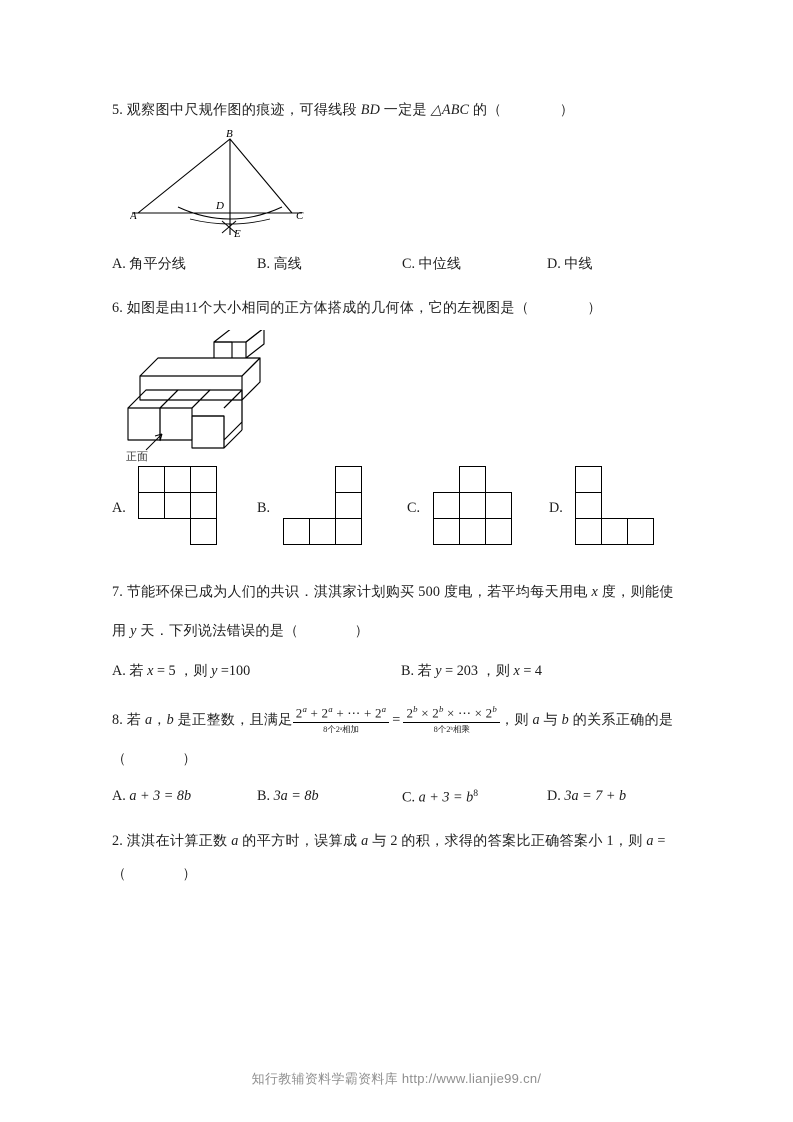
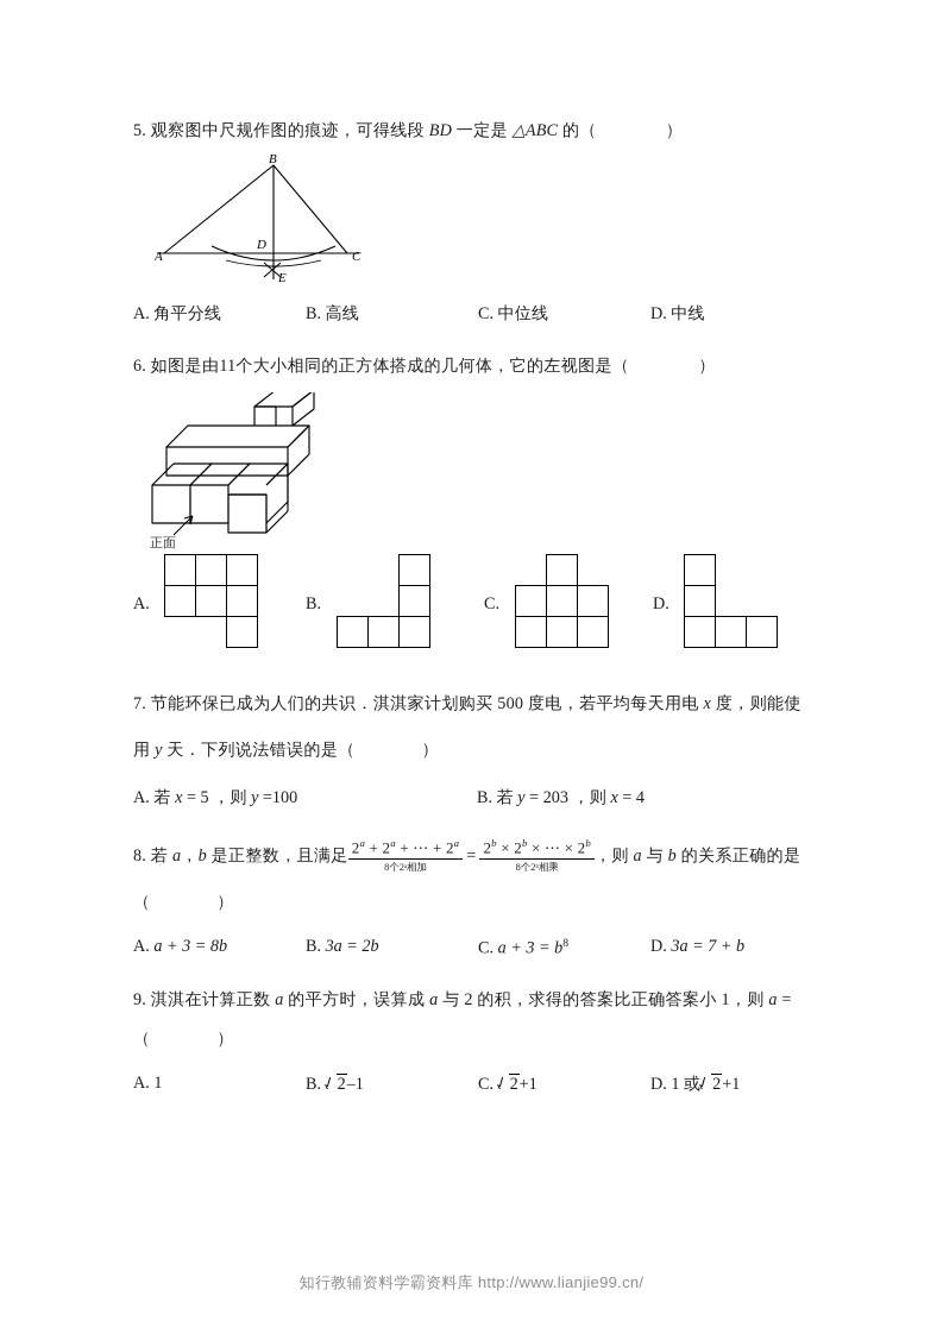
  5. 观察图中尺规作图的痕迹，可得线段 BD 一定是 △ABC 的（ ）
  A
  B
  C
  D
  E
  A. 角平分线
  B. 高线
  C. 中位线
  D. 中线
  6. 如图是由11个大小相同的正方体搭成的几何体，它的左视图是（ ）
  正面
  A.
  B.
  C.
  D.
  7. 节能环保已成为人们的共识．淇淇家计划购买 500 度电，若平均每天用电 x 度，则能使
  用 y 天．下列说法错误的是（ ）
  A. 若 x = 5 ，则 y =100
  B. 若 y = 203 ，则 x = 4
  8. 若 a，b 是正整数，且满足
  2a + 2a + ⋯ + 2a
  8个2ᵃ相加
  =
  2b × 2b × ⋯ × 2b
  8个2ᵇ相乘
  ，则 a 与 b 的关系正确的是
  （ ）
  A. a + 3 = 8b
- B. 3a = 8b
+ B. 3a = 2b
  C. a + 3 = b8
  D. 3a = 7 + b
- 2. 淇淇在计算正数 a 的平方时，误算成 a 与 2 的积，求得的答案比正确答案小 1，则 a =
+ 9. 淇淇在计算正数 a 的平方时，误算成 a 与 2 的积，求得的答案比正确答案小 1，则 a =
  （ ）
+ A. 1
+ B. 2–1
+ C. 2+1
+ D. 1 或 2+1
  知行教辅资料学霸资料库 http://www.lianjie99.cn/
